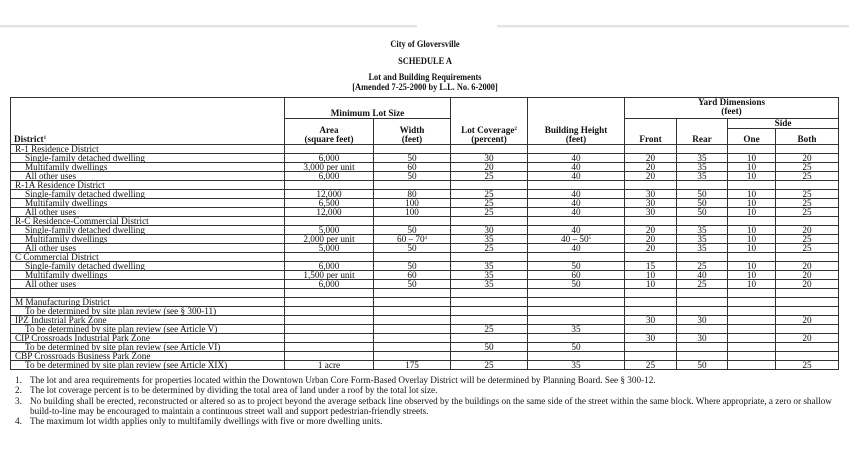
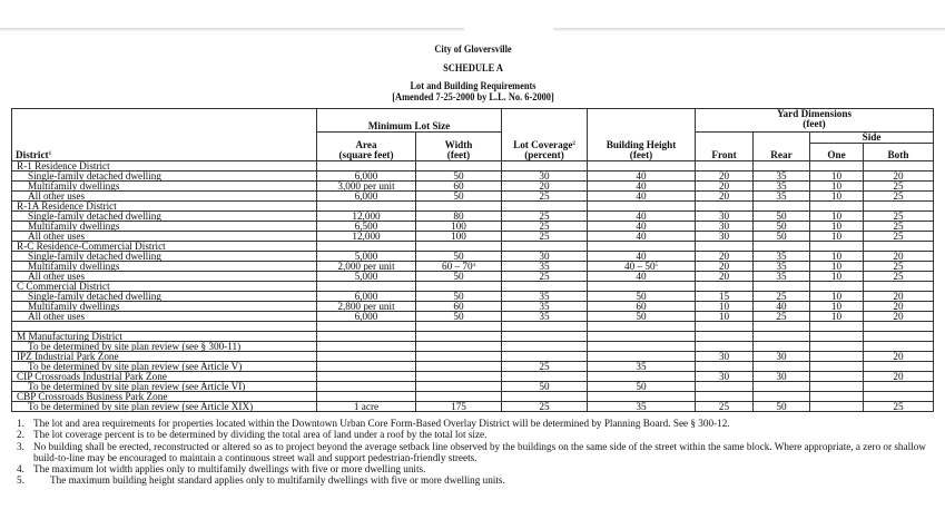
  City of Gloversville
  SCHEDULE A
  Lot and Building Requirements
  [Amended 7-25-2000 by L.L. No. 6-2000]
  District	Minimum Lot Size	Lot Coverage(percent)	Building Height(feet)	Yard Dimensions(feet)
  Area(square feet)	Width(feet)	Front	Rear	Side
  One	Both
  R-1 Residence District
  Single-family detached dwelling	6,000	50	30	40	20	35	10	20
  Multifamily dwellings	3,000 per unit	60	20	40	20	35	10	25
  All other uses	6,000	50	25	40	20	35	10	25
  R-1A Residence District
  Single-family detached dwelling	12,000	80	25	40	30	50	10	25
  Multifamily dwellings	6,500	100	25	40	30	50	10	25
  All other uses	12,000	100	25	40	30	50	10	25
  R-C Residence-Commercial District
  Single-family detached dwelling	5,000	50	30	40	20	35	10	20
  Multifamily dwellings	2,000 per unit	60 – 70	35	40 – 50	20	35	10	25
  All other uses	5,000	50	25	40	20	35	10	25
  C Commercial District
  Single-family detached dwelling	6,000	50	35	50	15	25	10	20
- Multifamily dwellings	1,500 per unit	60	35	60	10	40	10	20
+ Multifamily dwellings	2,800 per unit	60	35	60	10	40	10	20
  All other uses	6,000	50	35	50	10	25	10	20
  M Manufacturing District
  To be determined by site plan review (see § 300-11)
  IPZ Industrial Park Zone					30	30		20
  To be determined by site plan review (see Article V)			25	35
  CIP Crossroads Industrial Park Zone					30	30		20
  To be determined by site plan review (see Article VI)			50	50
  CBP Crossroads Business Park Zone
  To be determined by site plan review (see Article XIX)	1 acre	175	25	35	25	50		25
  1.
  The lot and area requirements for properties located within the Downtown Urban Core Form-Based Overlay District will be determined by Planning Board. See § 300-12.
  2.
  The lot coverage percent is to be determined by dividing the total area of land under a roof by the total lot size.
  3.
  No building shall be erected, reconstructed or altered so as to project beyond the average setback line observed by the buildings on the same side of the street within the same block. Where appropriate, a zero or shallow build-to-line may be encouraged to maintain a continuous street wall and support pedestrian-friendly streets.
  4.
  The maximum lot width applies only to multifamily dwellings with five or more dwelling units.
+ 5.
+ The maximum building height standard applies only to multifamily dwellings with five or more dwelling units.
